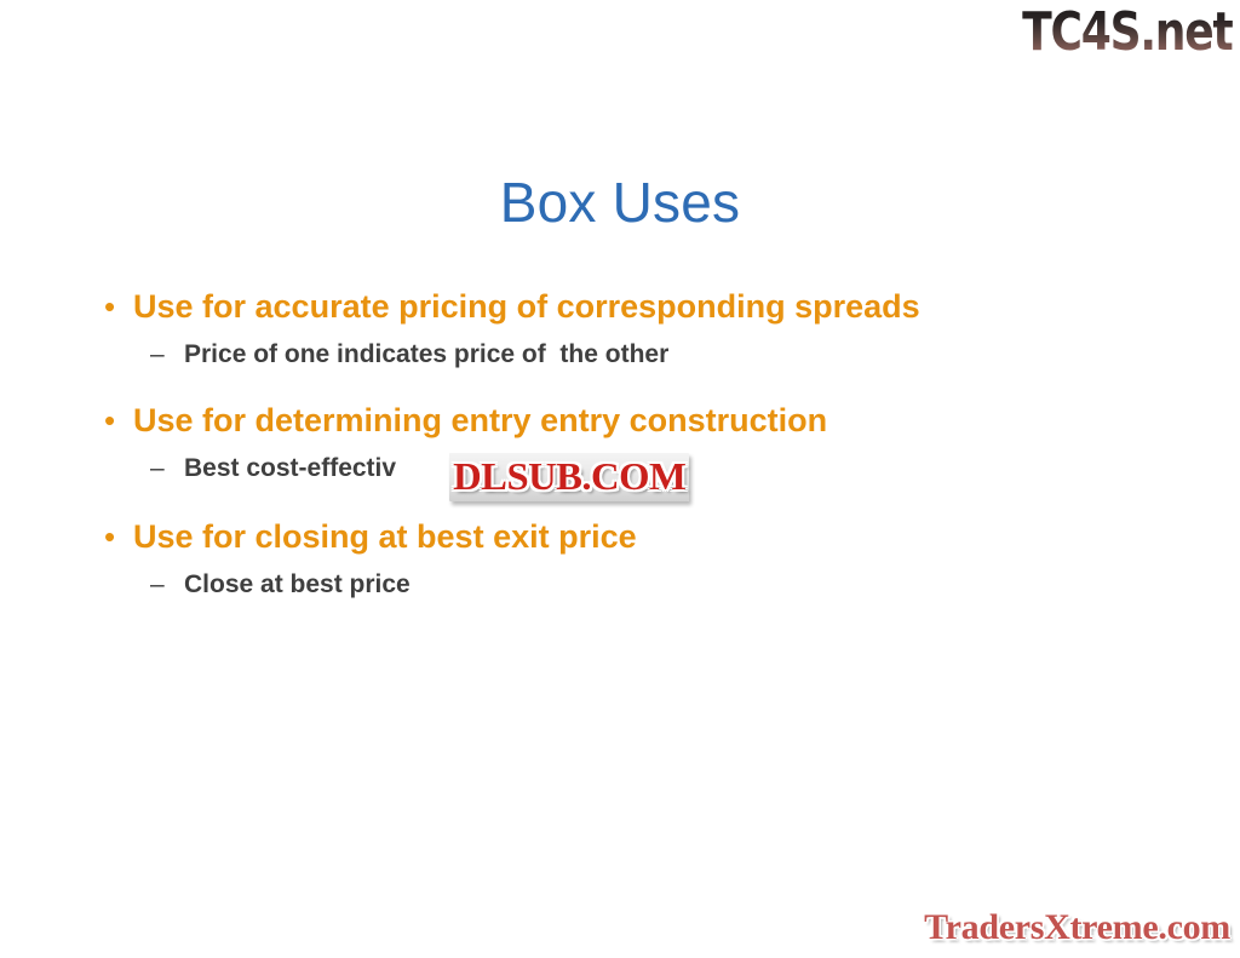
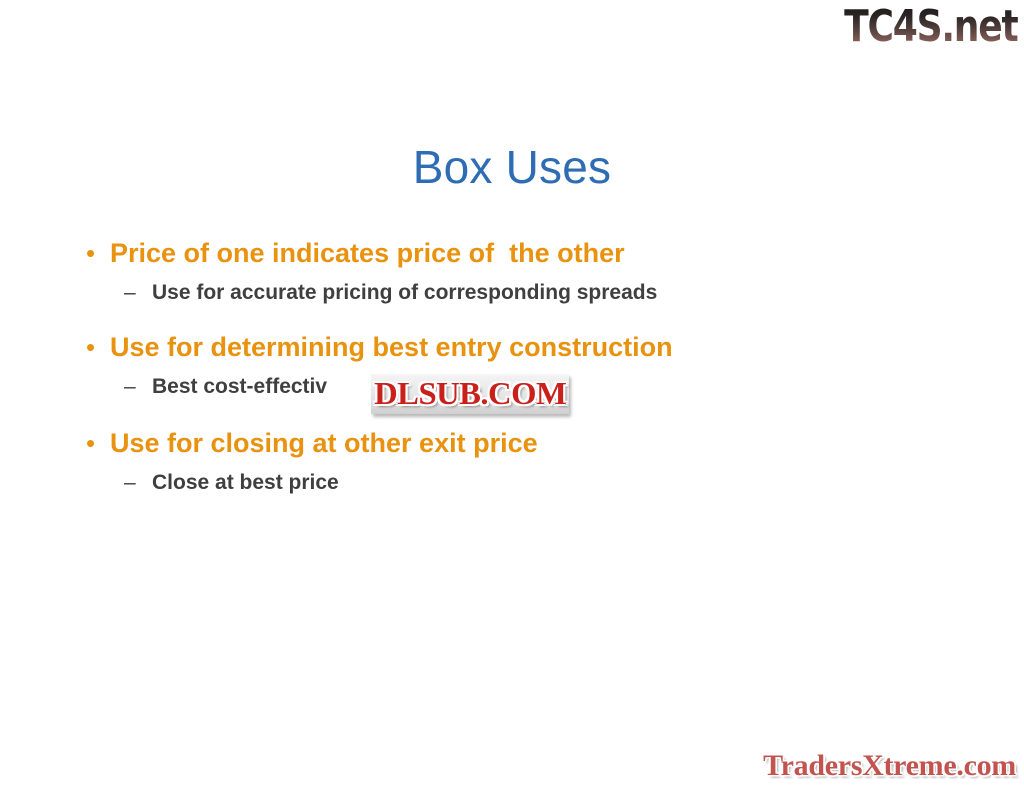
  TC4S.net
  Box Uses
  •
- Use for accurate pricing of corresponding spreads
+ Price of one indicates price of the other
  –
- Price of one indicates price of the other
+ Use for accurate pricing of corresponding spreads
  •
- Use for determining entry entry construction
+ Use for determining best entry construction
  –
  Best cost-effectiv
  •
- Use for closing at best exit price
+ Use for closing at other exit price
  –
  Close at best price
  DLSUB.COM
  TradersXtreme.com
